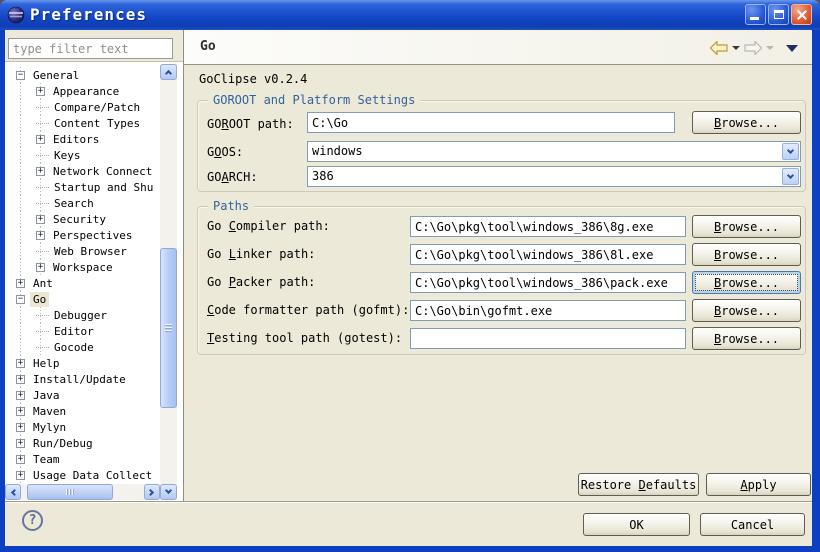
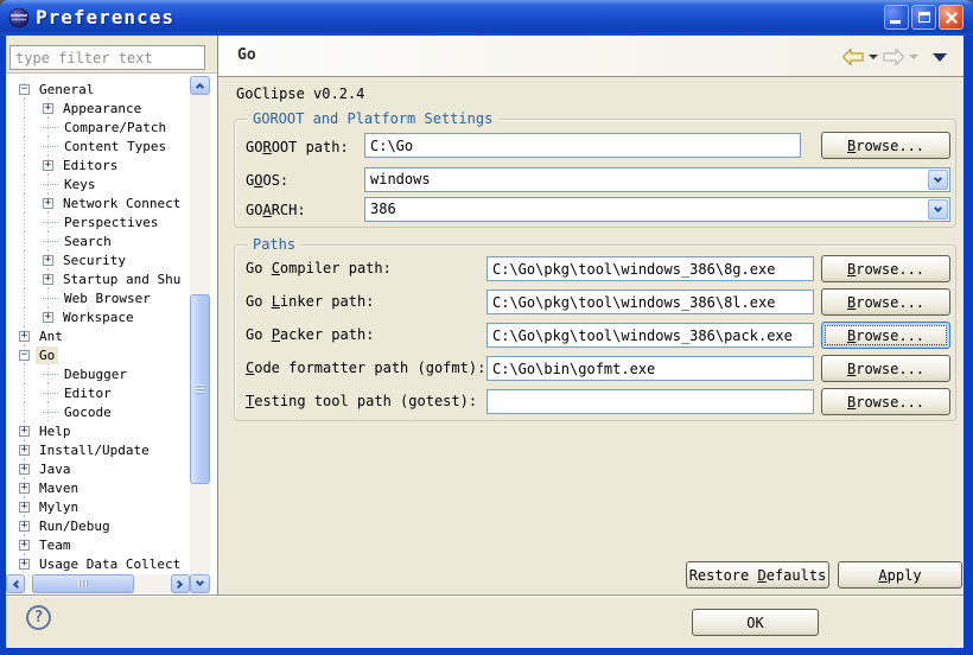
  Preferences
  type filter text
  −
  General
  +
  Appearance
  Compare/Patch
  Content Types
  +
  Editors
  Keys
  +
  Network Connect
- Startup and Shu
+ Perspectives
  Search
  +
  Security
  +
- Perspectives
+ Startup and Shu
  Web Browser
  +
  Workspace
  +
  Ant
  −
  Go
  Debugger
  Editor
  Gocode
  +
  Help
  +
  Install/Update
  +
  Java
  +
  Maven
  +
  Mylyn
  +
  Run/Debug
  +
  Team
  +
  Usage Data Collect
  Go
  GoClipse v0.2.4
  GOROOT and Platform Settings
  GOROOT path:
  C:\Go
  Browse...
  GOOS:
  windows
  GOARCH:
  386
  Paths
  Go Compiler path:
  C:\Go\pkg\tool\windows_386\8g.exe
  Browse...
  Go Linker path:
  C:\Go\pkg\tool\windows_386\8l.exe
  Browse...
  Go Packer path:
  C:\Go\pkg\tool\windows_386\pack.exe
  Browse...
  Code formatter path (gofmt):
  C:\Go\bin\gofmt.exe
  Browse...
  Testing tool path (gotest):
  Browse...
  Restore Defaults
  Apply
  ?
  OK
- Cancel
